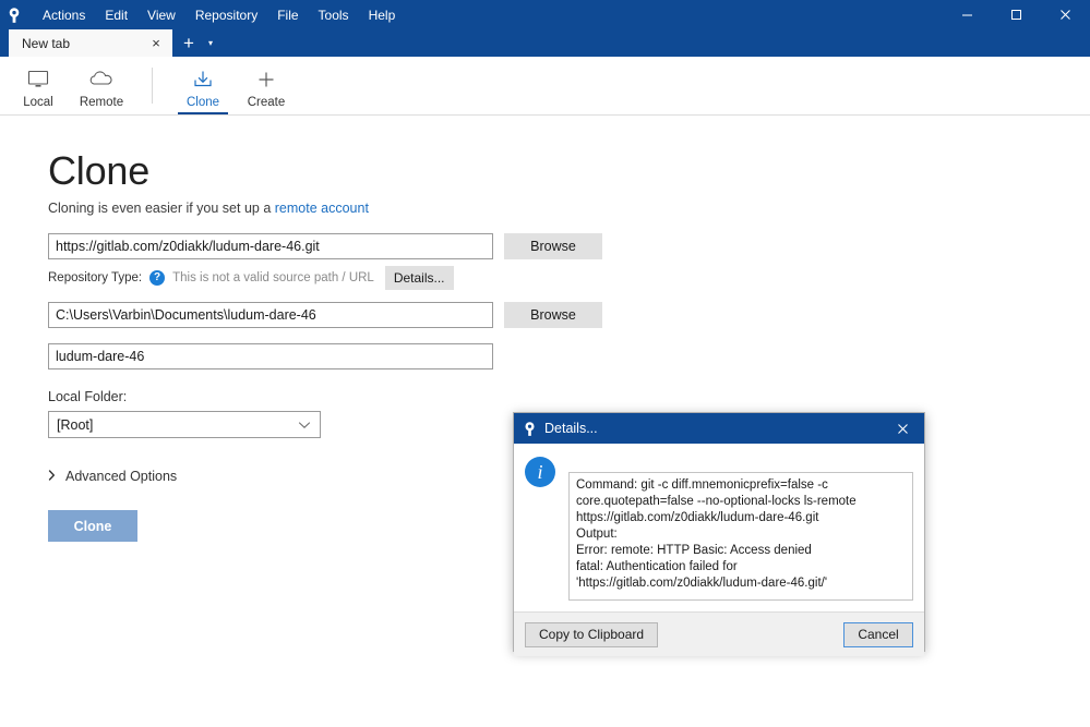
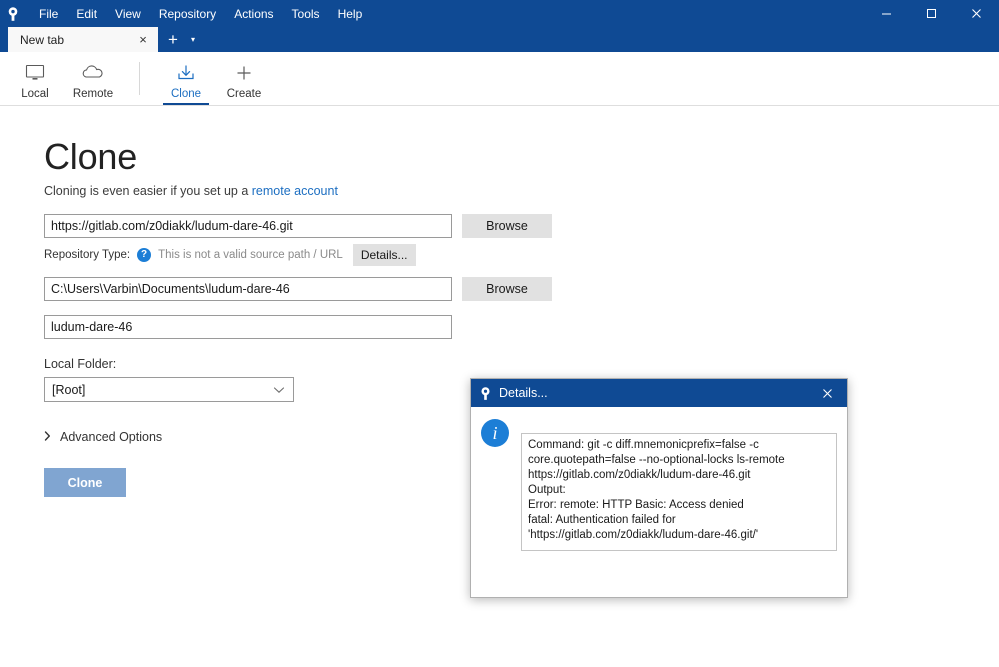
- Actions
+ File
  Edit
  View
  Repository
- File
+ Actions
  Tools
  Help
  New tab
  ×
  +
  ▾
  Local
  Remote
  Clone
  Create
  Clone
  Cloning is even easier if you set up a remote account
  https://gitlab.com/z0diakk/ludum-dare-46.git
  Browse
  Repository Type:
  ?
  This is not a valid source path / URL
  Details...
  C:\Users\Varbin\Documents\ludum-dare-46
  Browse
  ludum-dare-46
  Local Folder:
  [Root]
  Advanced Options
  Clone
  Details...
  i
  Command: git -c diff.mnemonicprefix=false -c core.quotepath=false --no-optional-locks ls-remote https://gitlab.com/z0diakk/ludum-dare-46.git
  Output:
  Error: remote: HTTP Basic: Access denied
  fatal: Authentication failed for 'https://gitlab.com/z0diakk/ludum-dare-46.git/'
- Copy to Clipboard
- Cancel
